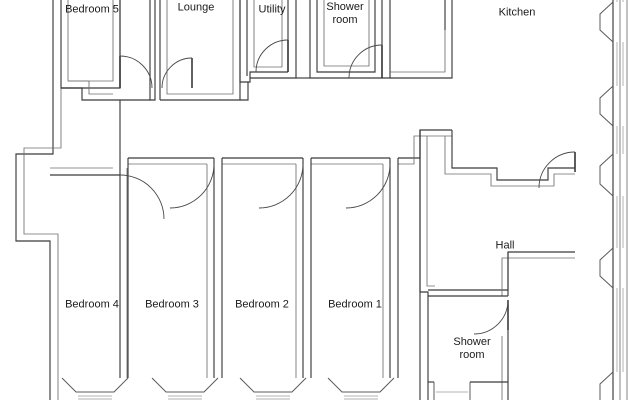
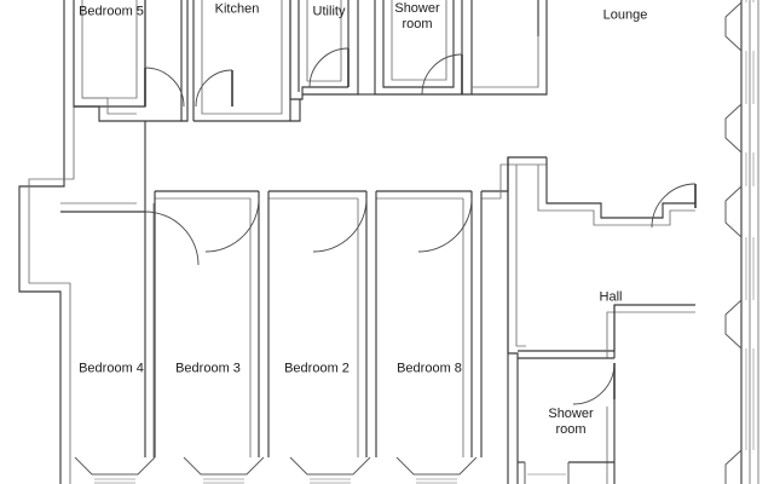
  Bedroom 5
- Lounge
+ Kitchen
  Utility
  Shower
  room
- Kitchen
+ Lounge
  Hall
  Bedroom 4
  Bedroom 3
  Bedroom 2
- Bedroom 1
+ Bedroom 8
  Shower
  room
